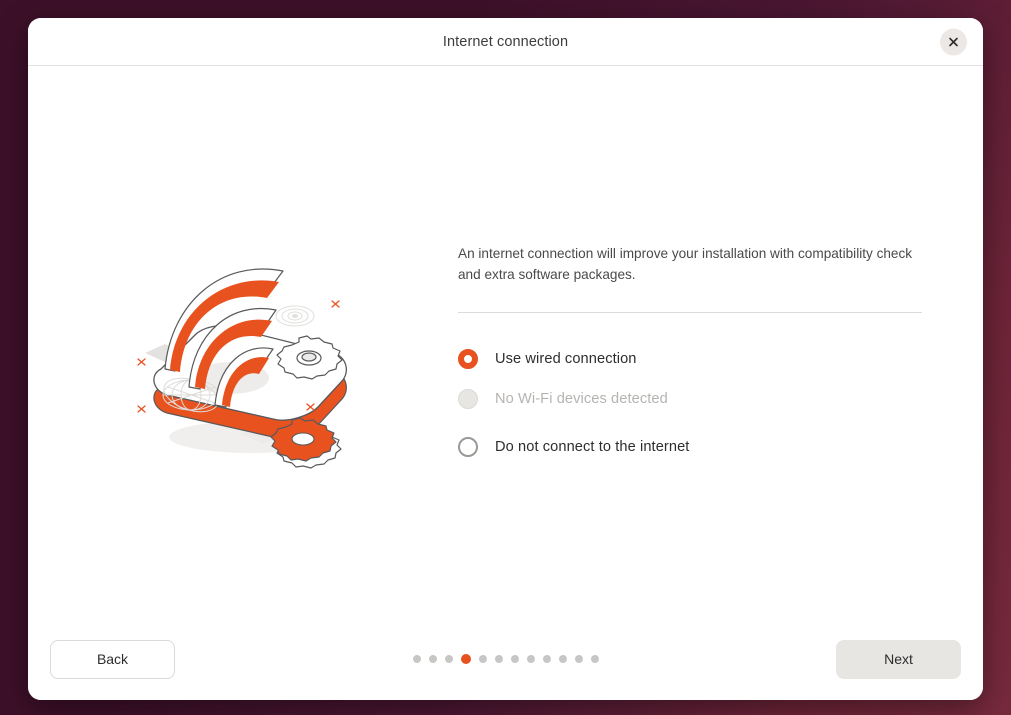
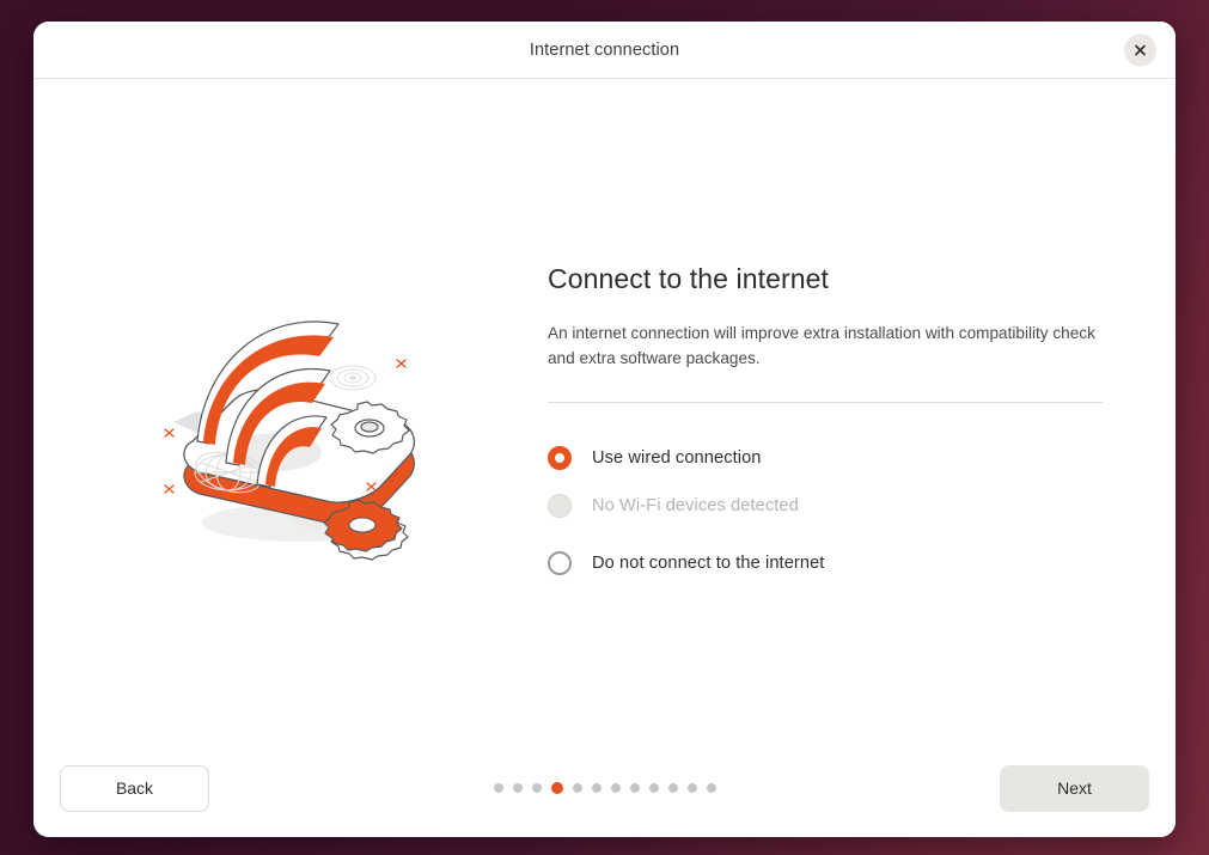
  Internet connection
+ Connect to the internet
- An internet connection will improve your installation with compatibility check and extra software packages.
+ An internet connection will improve extra installation with compatibility check and extra software packages.
  Use wired connection
  No Wi-Fi devices detected
  Do not connect to the internet
  Back
  Next
